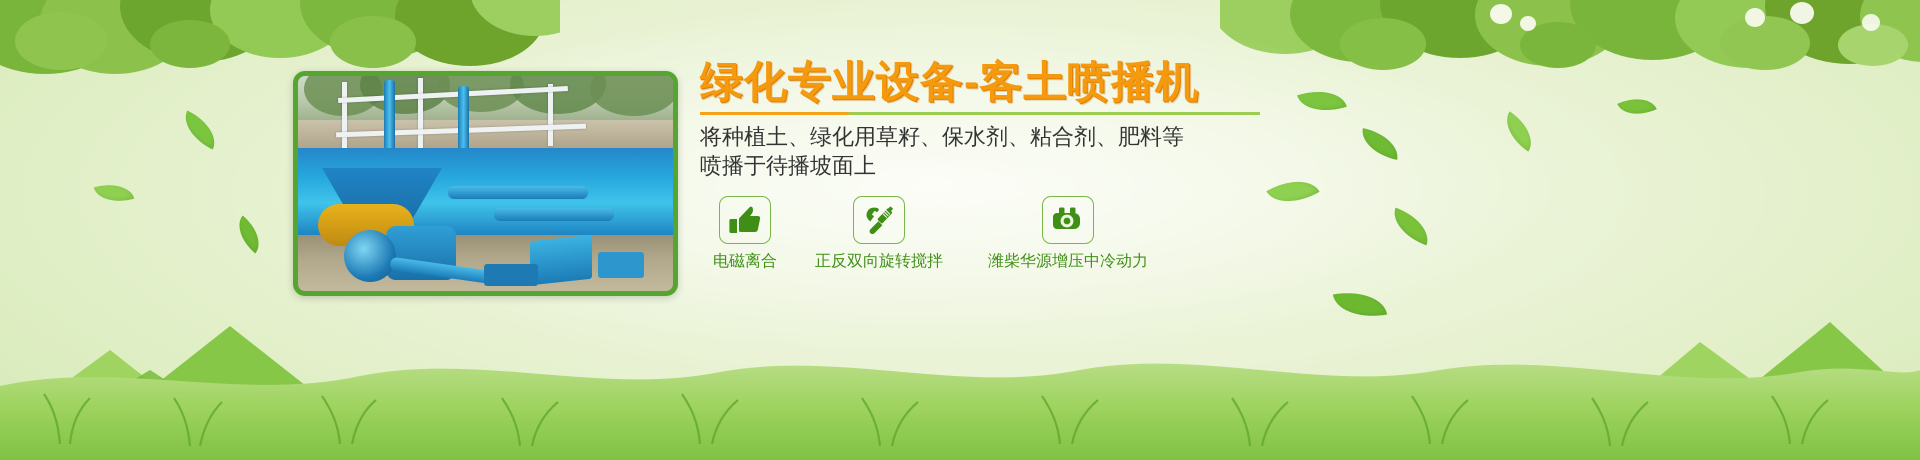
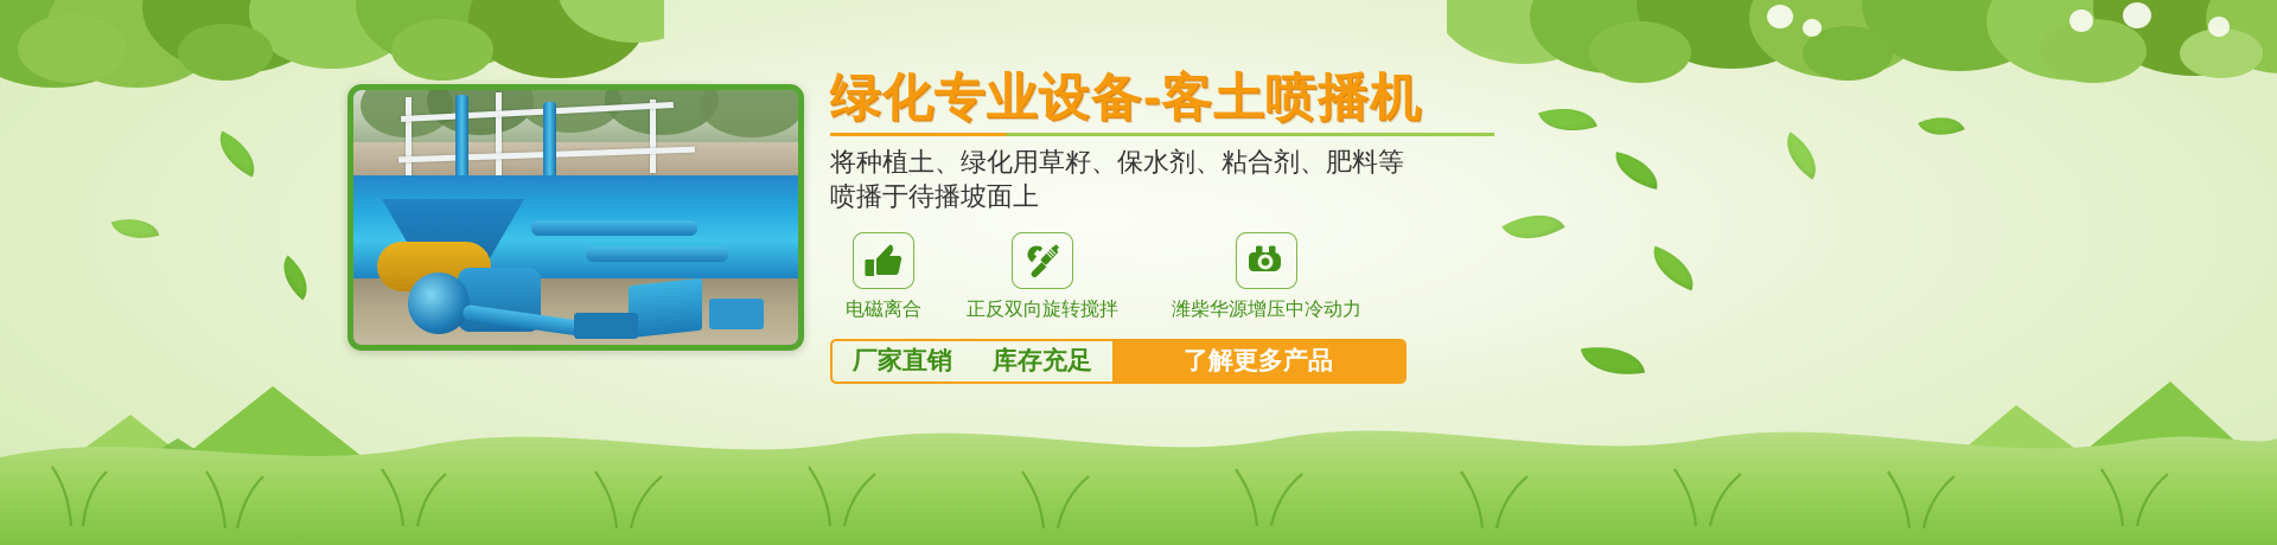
  绿化专业设备-客土喷播机
  将种植土、绿化用草籽、保水剂、粘合剂、肥料等
  喷播于待播坡面上
  电磁离合
  正反双向旋转搅拌
  潍柴华源增压中冷动力
+ 厂家直销
+ 库存充足
+ 了解更多产品
